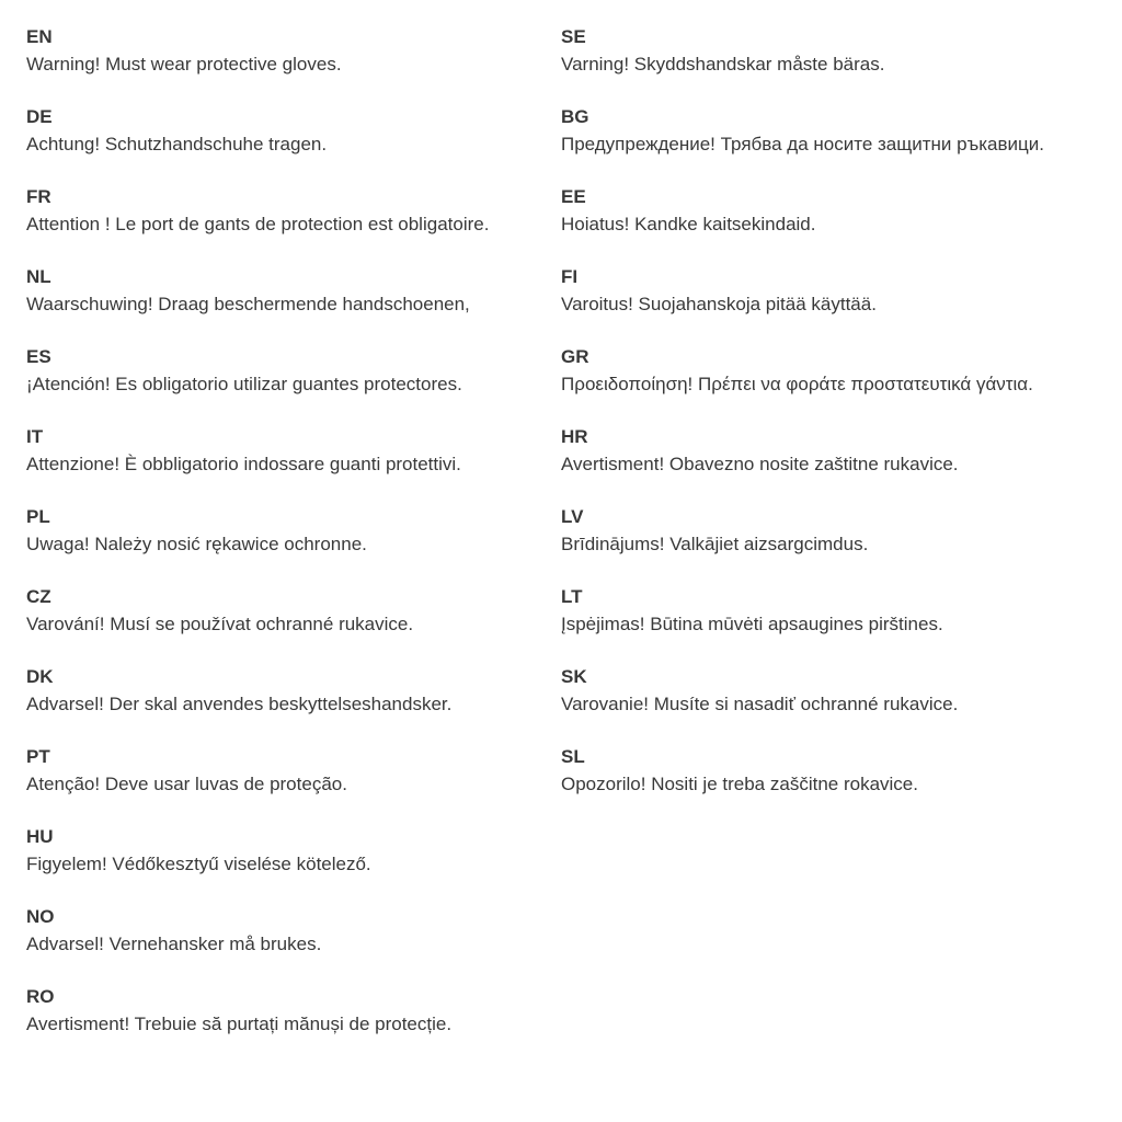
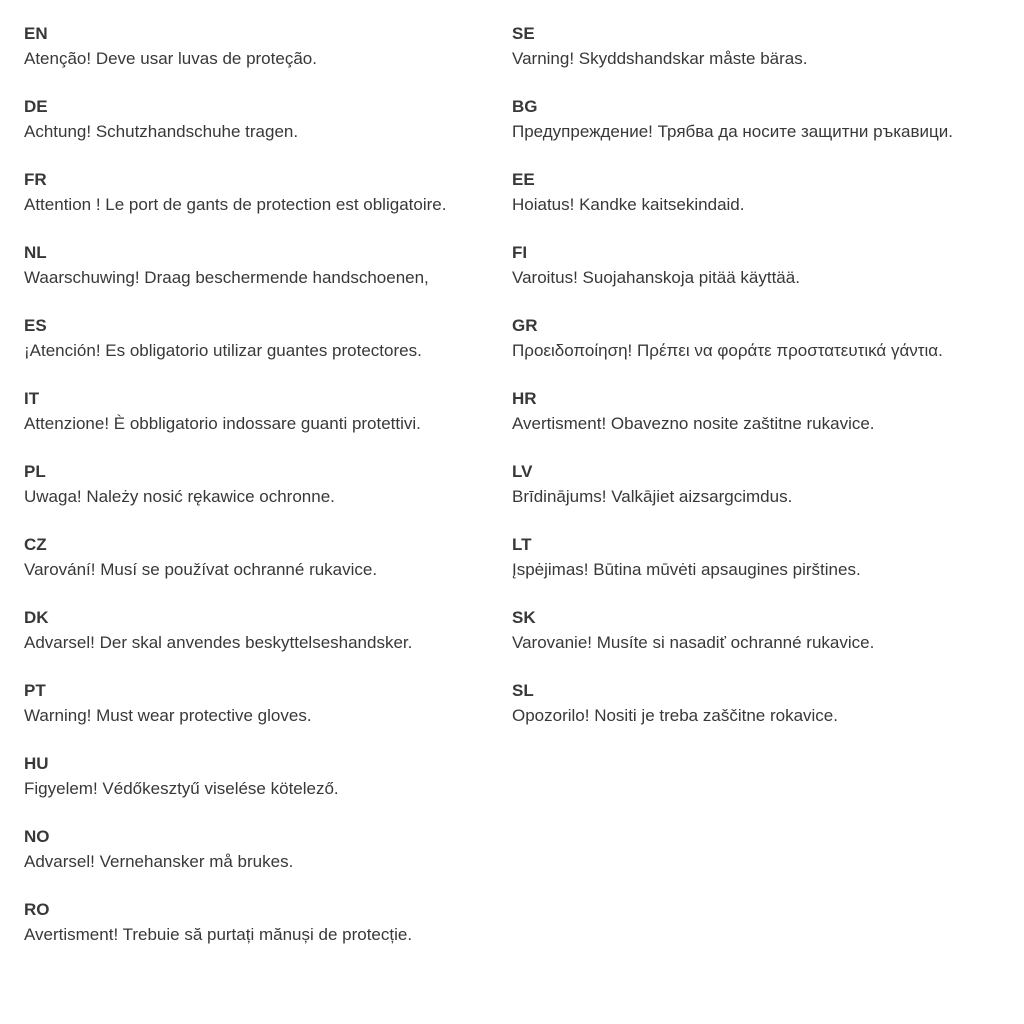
  EN
- Warning! Must wear protective gloves.
+ Atenção! Deve usar luvas de proteção.
  DE
  Achtung! Schutzhandschuhe tragen.
  FR
  Attention ! Le port de gants de protection est obligatoire.
  NL
  Waarschuwing! Draag beschermende handschoenen,
  ES
  ¡Atención! Es obligatorio utilizar guantes protectores.
  IT
  Attenzione! È obbligatorio indossare guanti protettivi.
  PL
  Uwaga! Należy nosić rękawice ochronne.
  CZ
  Varování! Musí se používat ochranné rukavice.
  DK
  Advarsel! Der skal anvendes beskyttelseshandsker.
  PT
- Atenção! Deve usar luvas de proteção.
+ Warning! Must wear protective gloves.
  HU
  Figyelem! Védőkesztyű viselése kötelező.
  NO
  Advarsel! Vernehansker må brukes.
  RO
  Avertisment! Trebuie să purtați mănuși de protecție.
  SE
  Varning! Skyddshandskar måste bäras.
  BG
  Предупреждение! Трябва да носите защитни ръкавици.
  EE
  Hoiatus! Kandke kaitsekindaid.
  FI
  Varoitus! Suojahanskoja pitää käyttää.
  GR
  Προειδοποίηση! Πρέπει να φοράτε προστατευτικά γάντια.
  HR
  Avertisment! Obavezno nosite zaštitne rukavice.
  LV
  Brīdinājums! Valkājiet aizsargcimdus.
  LT
  Įspėjimas! Būtina mūvėti apsaugines pirštines.
  SK
  Varovanie! Musíte si nasadiť ochranné rukavice.
  SL
  Opozorilo! Nositi je treba zaščitne rokavice.
